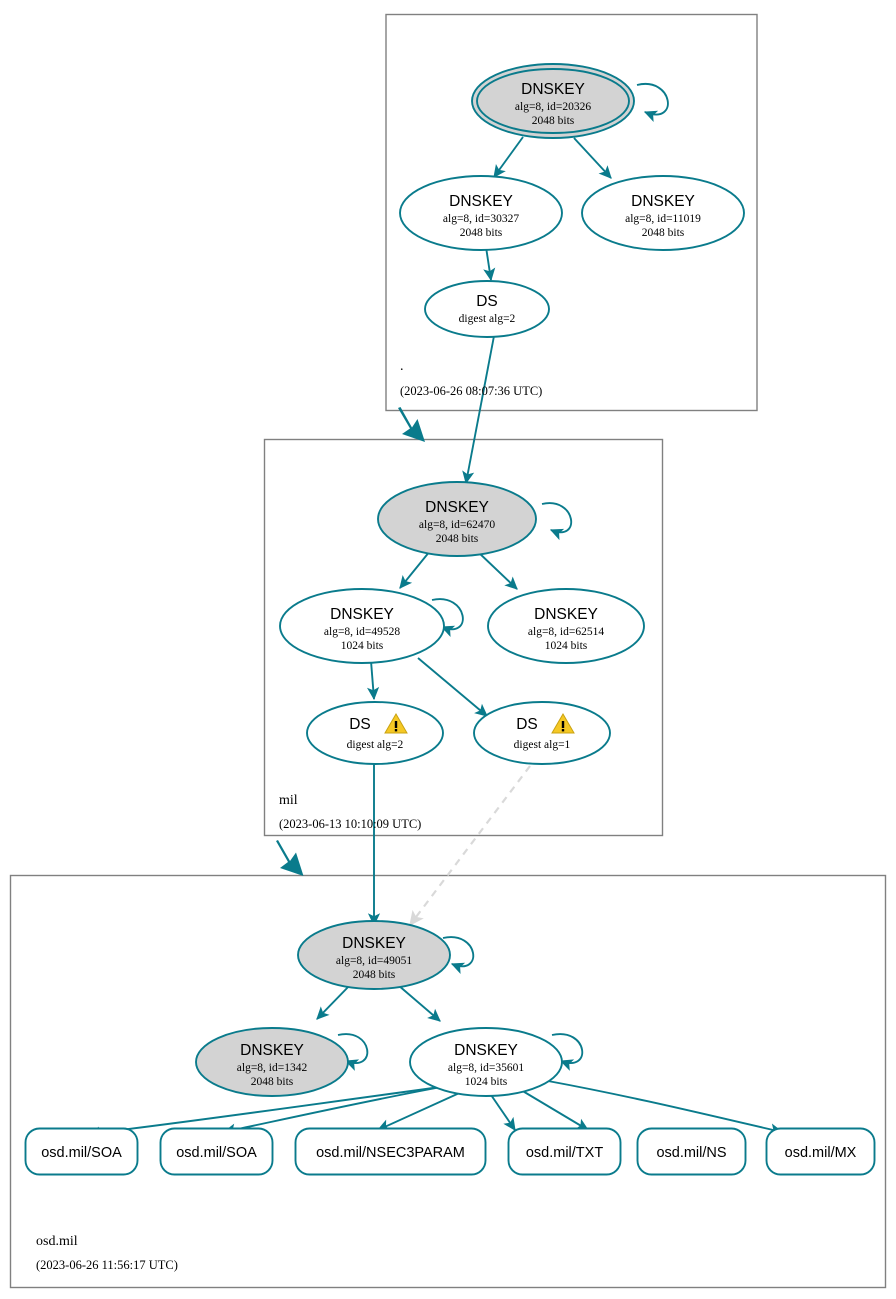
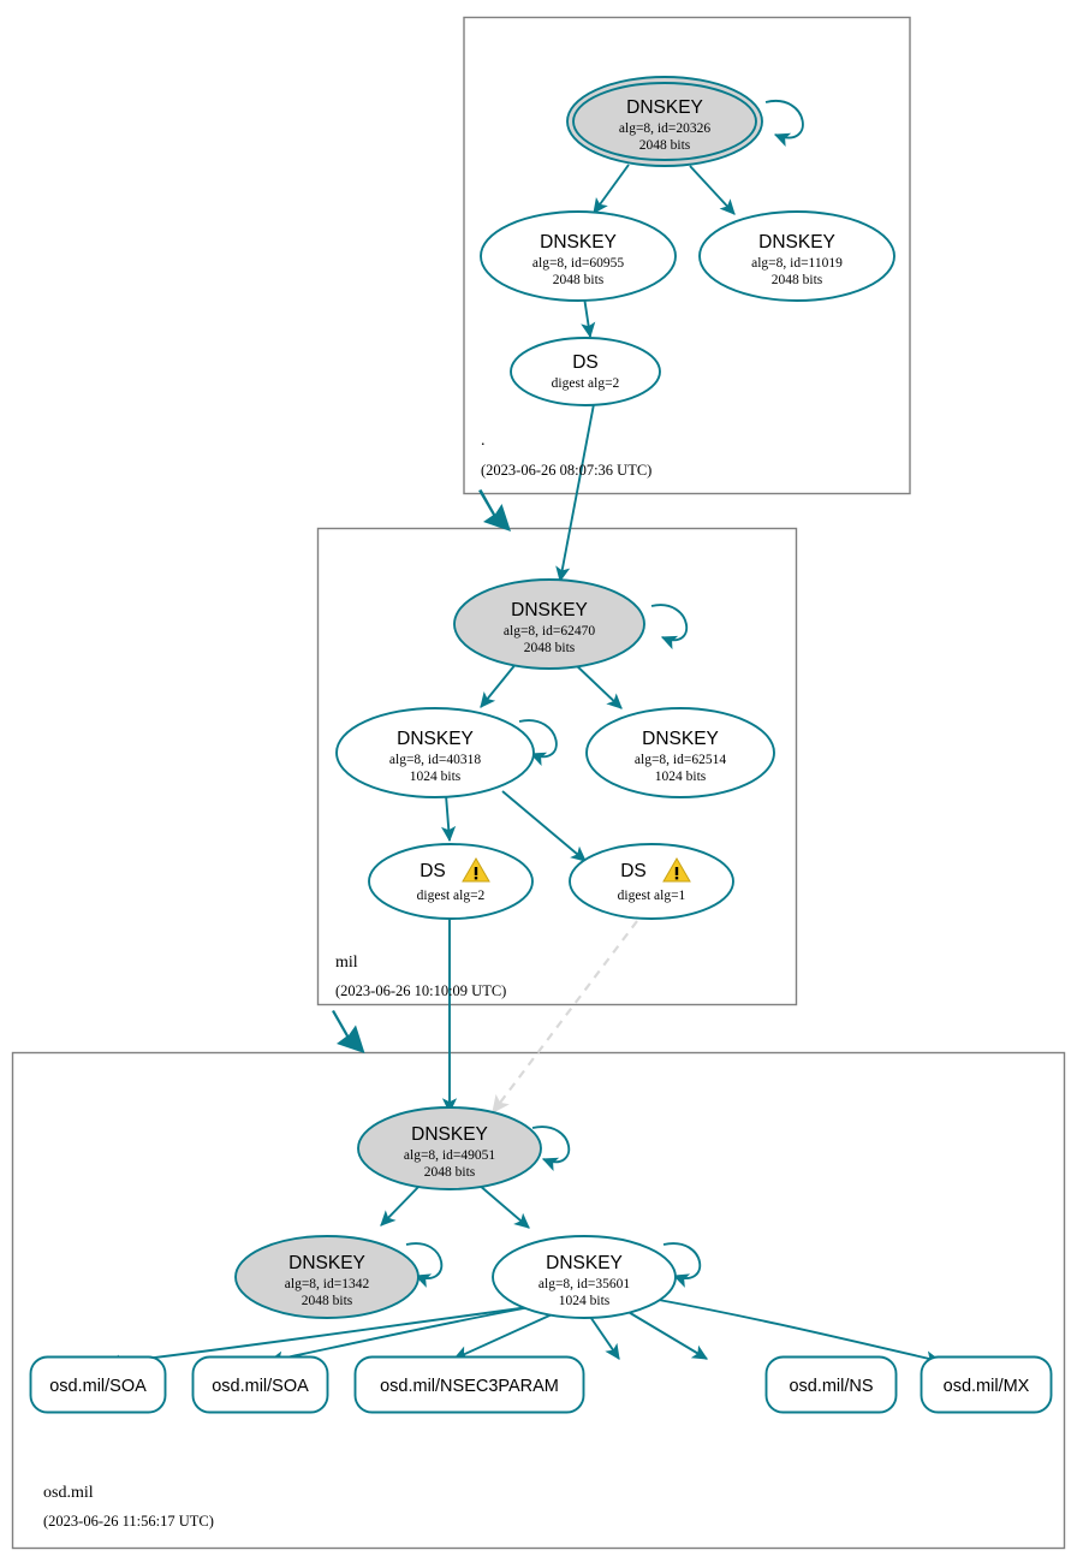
  DNSKEY
  alg=8, id=20326
  2048 bits
  DNSKEY
- alg=8, id=30327
+ alg=8, id=60955
  2048 bits
  DNSKEY
  alg=8, id=11019
  2048 bits
  DS
  digest alg=2
  .
  (2023-06-26 08:07:36 UTC)
  DNSKEY
  alg=8, id=62470
  2048 bits
  DNSKEY
- alg=8, id=49528
+ alg=8, id=40318
  1024 bits
  DNSKEY
  alg=8, id=62514
  1024 bits
  DS
  digest alg=2
  DS
  digest alg=1
  mil
- (2023-06-13 10:10:09 UTC)
+ (2023-06-26 10:10:09 UTC)
  DNSKEY
  alg=8, id=49051
  2048 bits
  DNSKEY
  alg=8, id=1342
  2048 bits
  DNSKEY
  alg=8, id=35601
  1024 bits
  osd.mil/SOA
  osd.mil/SOA
  osd.mil/NSEC3PARAM
- osd.mil/TXT
  osd.mil/NS
  osd.mil/MX
  osd.mil
  (2023-06-26 11:56:17 UTC)
